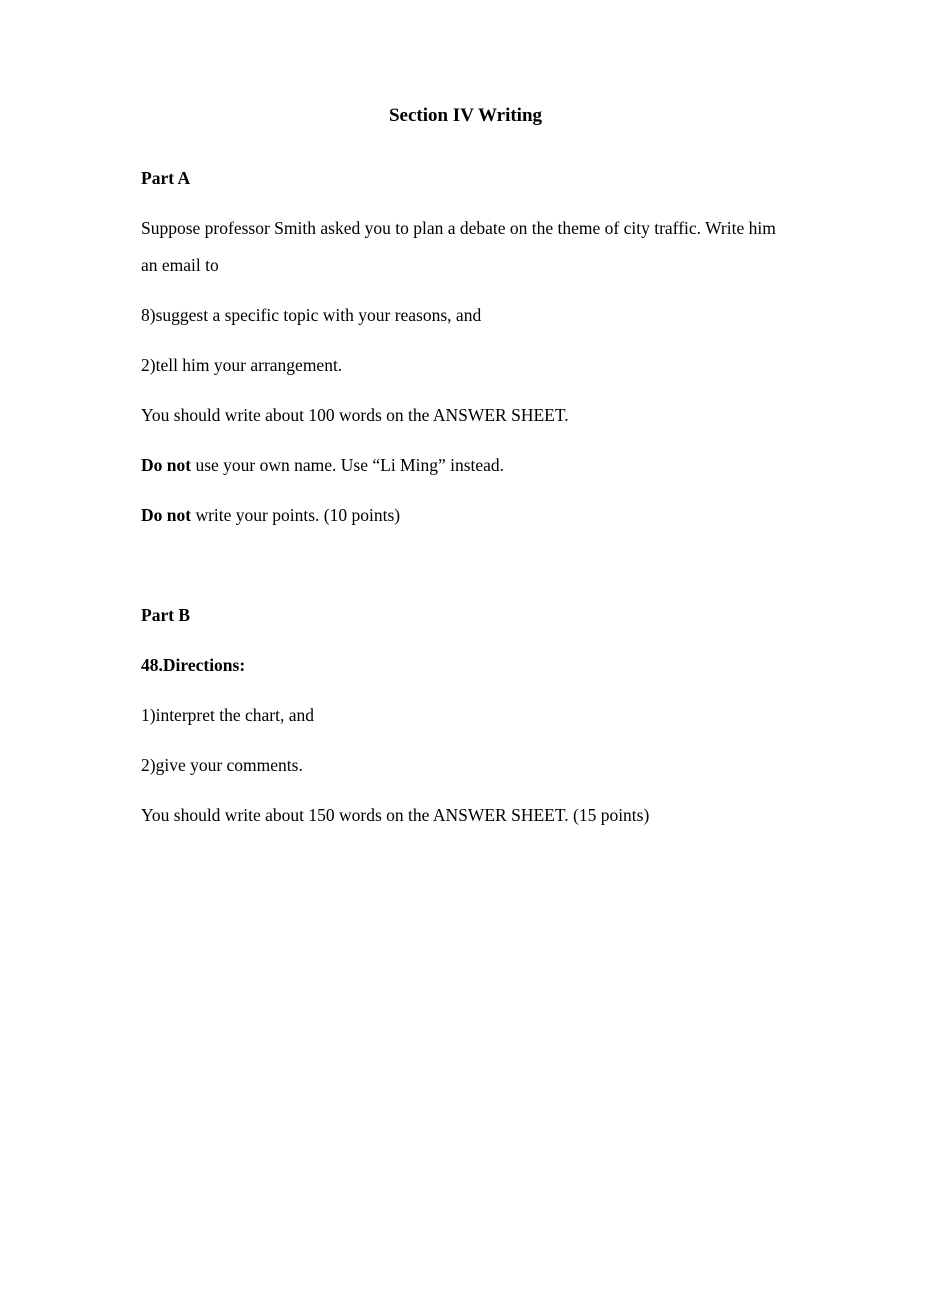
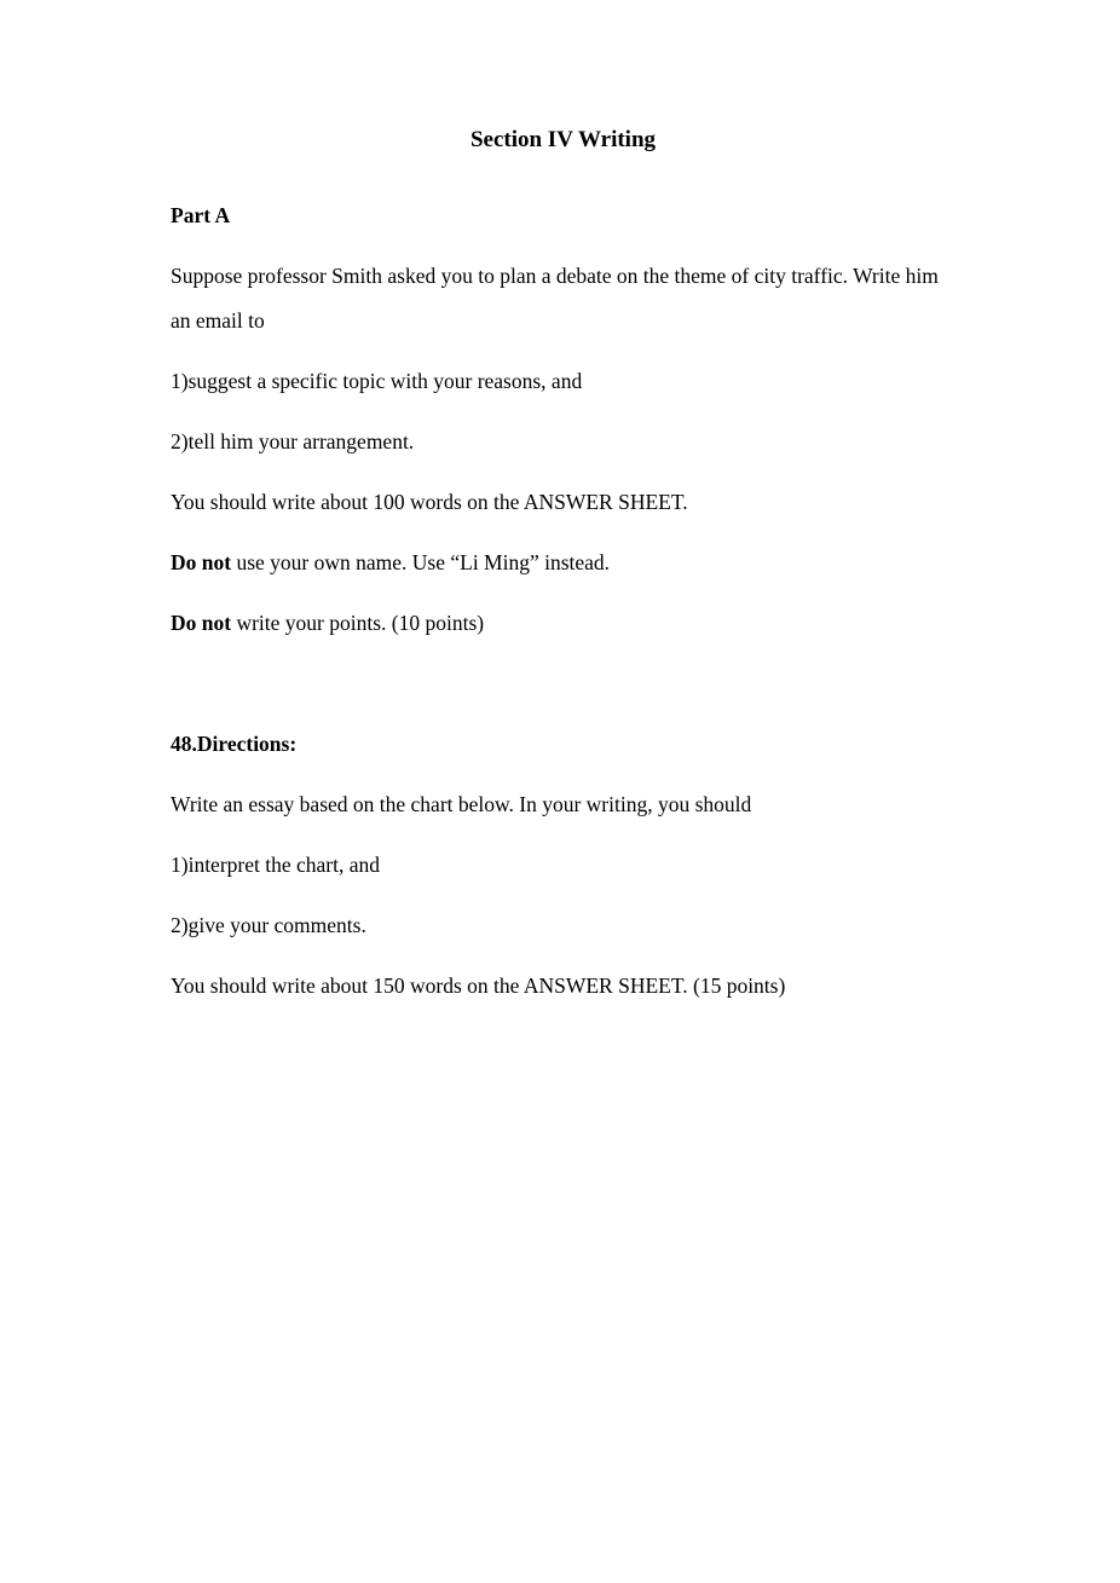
  Section IV Writing
  Part A
  Suppose professor Smith asked you to plan a debate on the theme of city traffic. Write him an email to
- 8)suggest a specific topic with your reasons, and
+ 1)suggest a specific topic with your reasons, and
  2)tell him your arrangement.
  You should write about 100 words on the ANSWER SHEET.
  Do not use your own name. Use “Li Ming” instead.
  Do not write your points. (10 points)
- Part B
  48.Directions:
+ Write an essay based on the chart below. In your writing, you should
  1)interpret the chart, and
  2)give your comments.
  You should write about 150 words on the ANSWER SHEET. (15 points)
